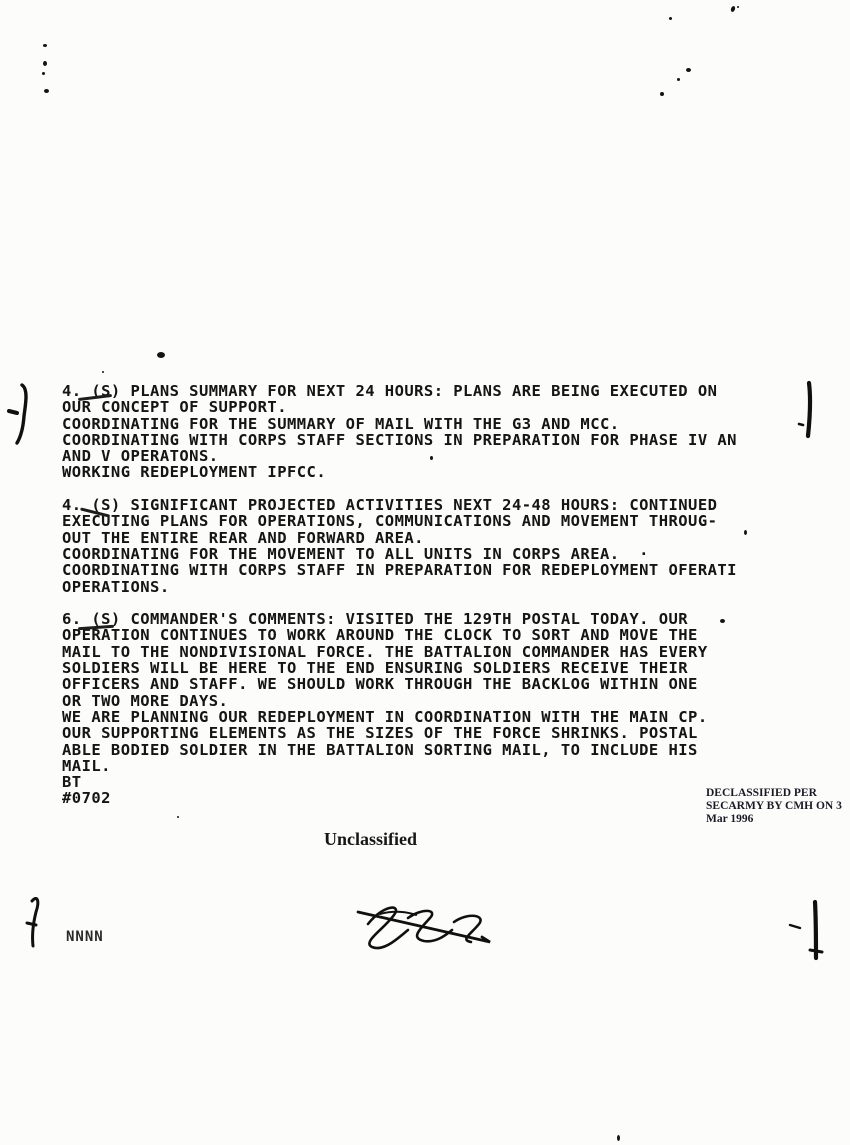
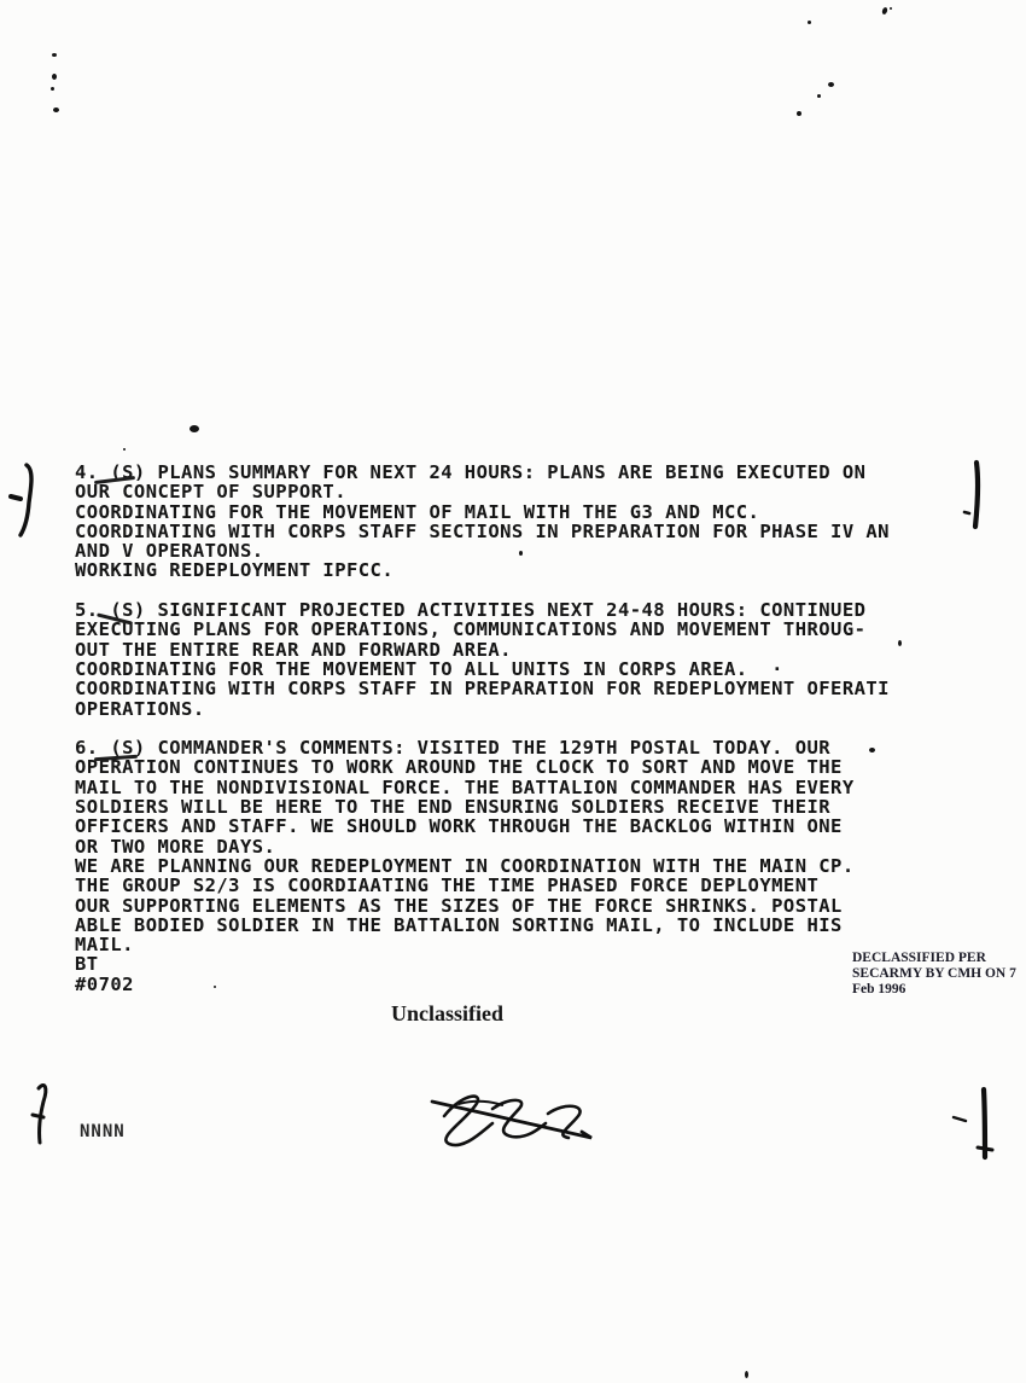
  4. (S) PLANS SUMMARY FOR NEXT 24 HOURS: PLANS ARE BEING EXECUTED ON
  OUR CONCEPT OF SUPPORT.
- COORDINATING FOR THE SUMMARY OF MAIL WITH THE G3 AND MCC.
+ COORDINATING FOR THE MOVEMENT OF MAIL WITH THE G3 AND MCC.
  COORDINATING WITH CORPS STAFF SECTIONS IN PREPARATION FOR PHASE IV AN
  AND V OPERATONS.
  WORKING REDEPLOYMENT IPFCC.
- 4. (S) SIGNIFICANT PROJECTED ACTIVITIES NEXT 24-48 HOURS: CONTINUED
+ 5. (S) SIGNIFICANT PROJECTED ACTIVITIES NEXT 24-48 HOURS: CONTINUED
  EXECUTING PLANS FOR OPERATIONS, COMMUNICATIONS AND MOVEMENT THROUG-
  OUT THE ENTIRE REAR AND FORWARD AREA.
  COORDINATING FOR THE MOVEMENT TO ALL UNITS IN CORPS AREA. ·
  COORDINATING WITH CORPS STAFF IN PREPARATION FOR REDEPLOYMENT OFERATI
  OPERATIONS.
  6. (S) COMMANDER'S COMMENTS: VISITED THE 129TH POSTAL TODAY. OUR
  OPERATION CONTINUES TO WORK AROUND THE CLOCK TO SORT AND MOVE THE
  MAIL TO THE NONDIVISIONAL FORCE. THE BATTALION COMMANDER HAS EVERY
  SOLDIERS WILL BE HERE TO THE END ENSURING SOLDIERS RECEIVE THEIR
  OFFICERS AND STAFF. WE SHOULD WORK THROUGH THE BACKLOG WITHIN ONE
  OR TWO MORE DAYS.
  WE ARE PLANNING OUR REDEPLOYMENT IN COORDINATION WITH THE MAIN CP.
+ THE GROUP S2/3 IS COORDIAATING THE TIME PHASED FORCE DEPLOYMENT
  OUR SUPPORTING ELEMENTS AS THE SIZES OF THE FORCE SHRINKS. POSTAL
  ABLE BODIED SOLDIER IN THE BATTALION SORTING MAIL, TO INCLUDE HIS
  MAIL.
  BT
  #0702
  NNNN
  Unclassified
  DECLASSIFIED PER
- SECARMY BY CMH ON 3
+ SECARMY BY CMH ON 7
- Mar 1996
+ Feb 1996
